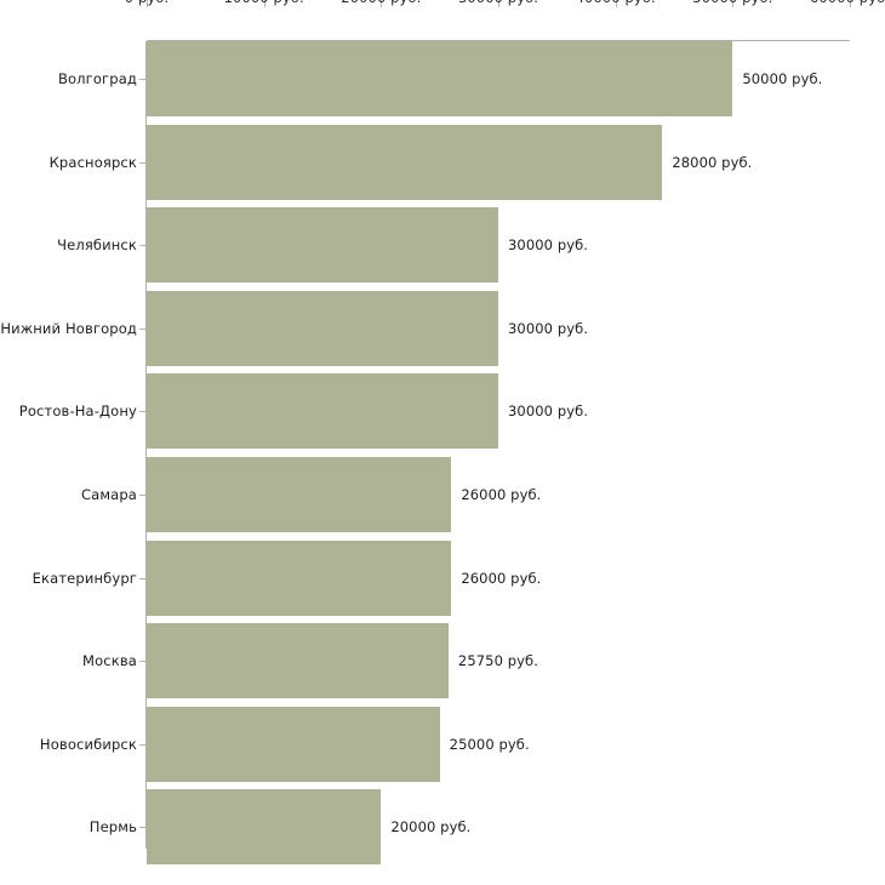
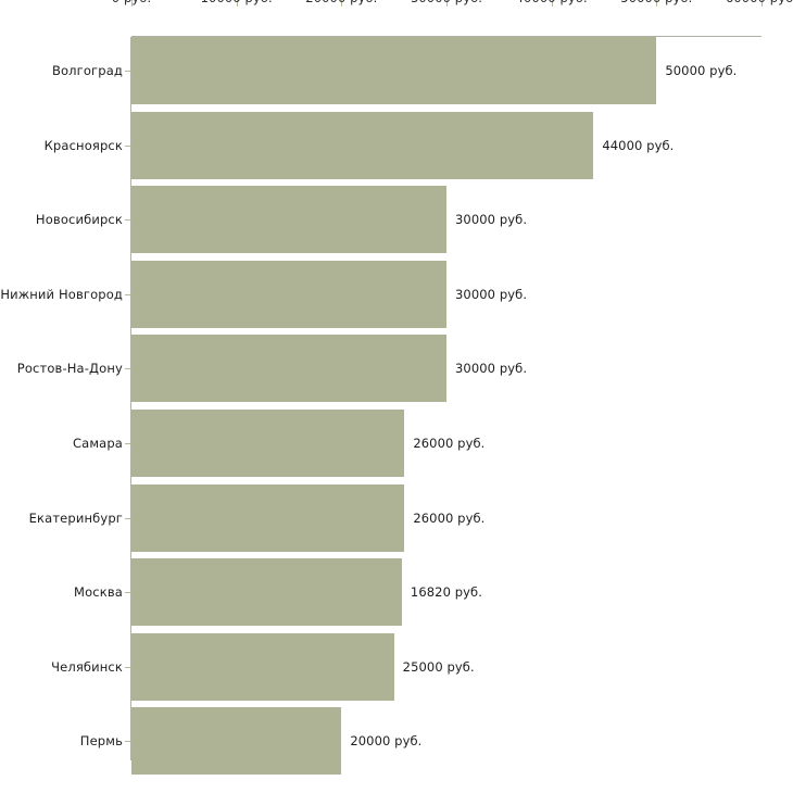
  Волгоград
  Красноярск
- Челябинск
+ Новосибирск
  Нижний Новгород
  Ростов-На-Дону
  Самара
  Екатеринбург
  Москва
- Новосибирск
+ Челябинск
  Пермь
  50000 руб.
- 28000 руб.
+ 44000 руб.
  30000 руб.
  30000 руб.
  30000 руб.
  26000 руб.
  26000 руб.
- 25750 руб.
+ 16820 руб.
  25000 руб.
  20000 руб.
